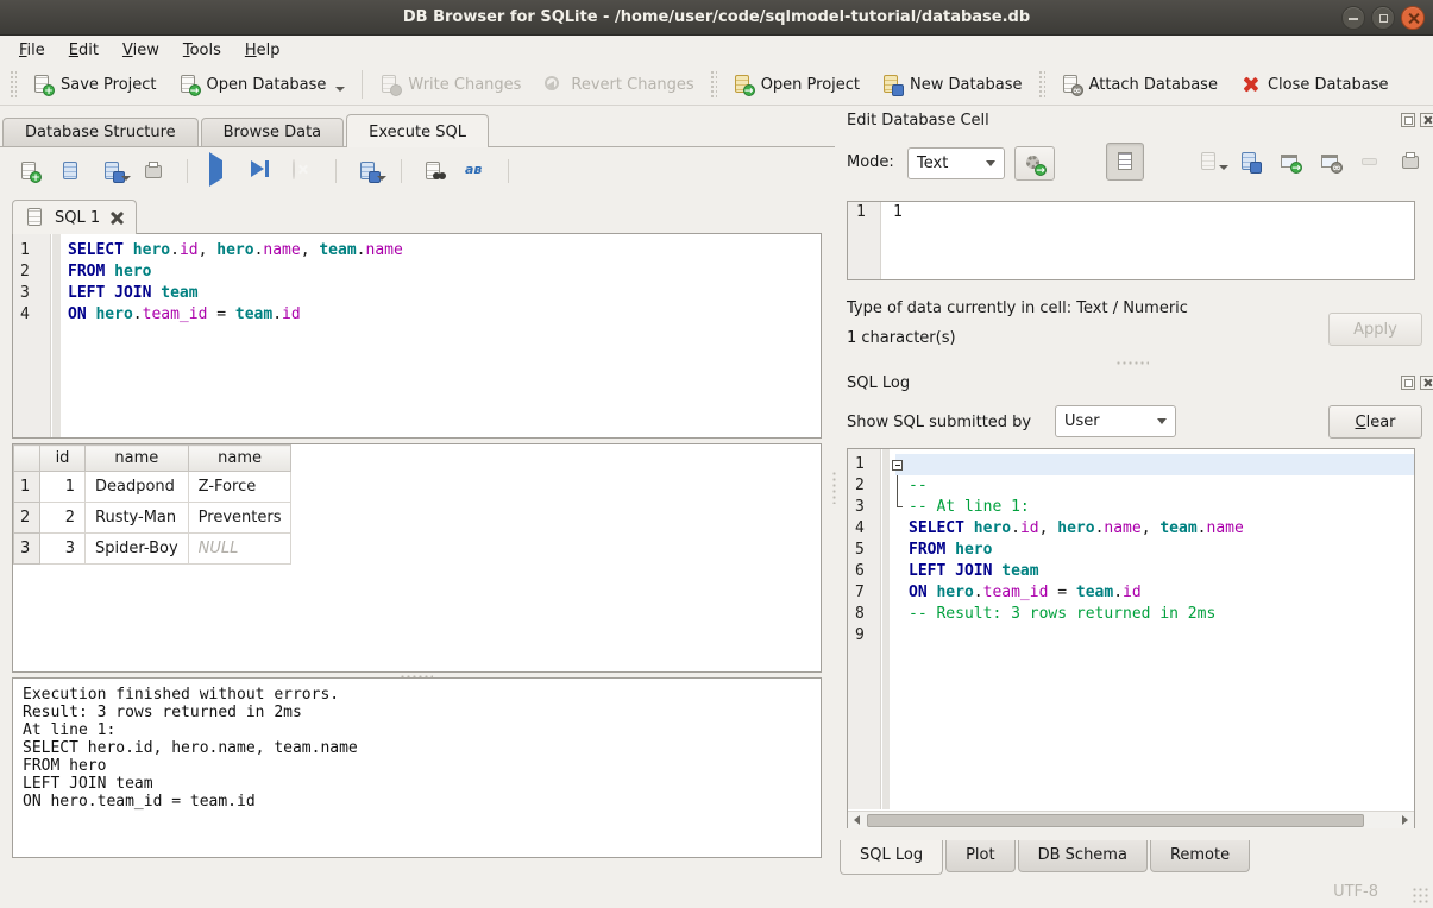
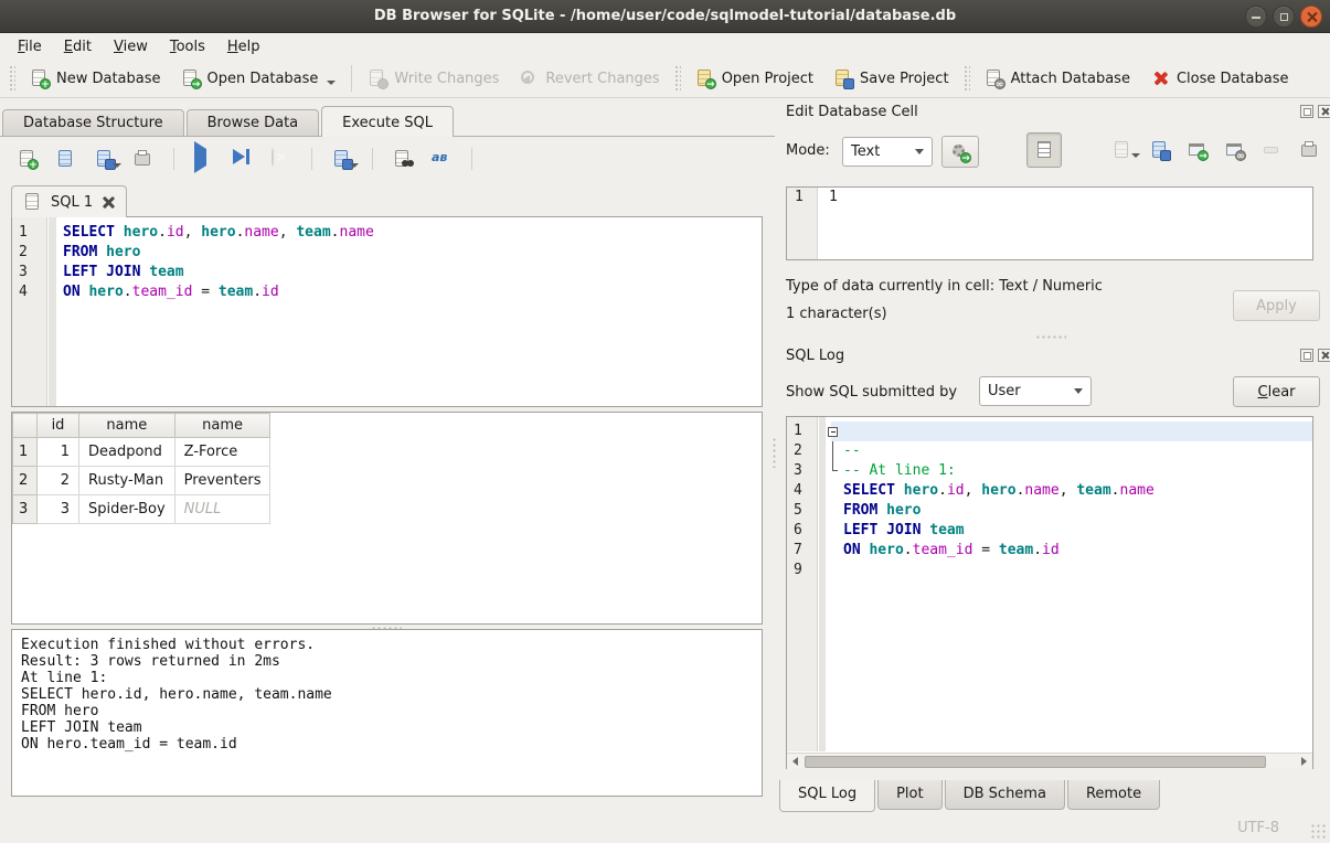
  DB Browser for SQLite - /home/user/code/sqlmodel-tutorial/database.db
  File
  Edit
  View
  Tools
  Help
  +
- Save Project
+ New Database
  →
  Open Database
  Write Changes
  Revert Changes
  →
  Open Project
- New Database
+ Save Project
  ∞
  Attach Database
  Close Database
  Database Structure
  Browse Data
  Execute SQL
  +
  aʙ
  SQL 1
  1
  SELECT hero.id, hero.name, team.name
  2
  FROM hero
  3
  LEFT JOIN team
  4
  ON hero.team_id = team.id
  	id	name	name
  1	1	Deadpond	Z-Force
  2	2	Rusty-Man	Preventers
  3	3	Spider-Boy	NULL
  Execution finished without errors.
  Result: 3 rows returned in 2ms
  At line 1:
  SELECT hero.id, hero.name, team.name
  FROM hero
  LEFT JOIN team
  ON hero.team_id = team.id
  Edit Database Cell
  Mode:
  Text
  →
  →
  ∞
  1
  1
  Type of data currently in cell: Text / Numeric
  1 character(s)
  Apply
  SQL Log
  Show SQL submitted by
  User
  Clear
  1
  2
  --
  3
  -- At line 1:
  4
  SELECT hero.id, hero.name, team.name
  5
  FROM hero
  6
  LEFT JOIN team
  7
  ON hero.team_id = team.id
- 8
- -- Result: 3 rows returned in 2ms
  9
  SQL Log
  Plot
  DB Schema
  Remote
  UTF-8
